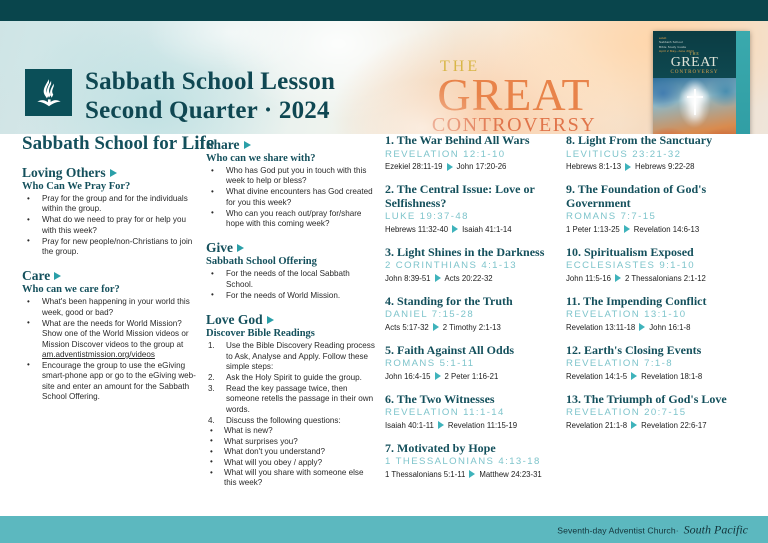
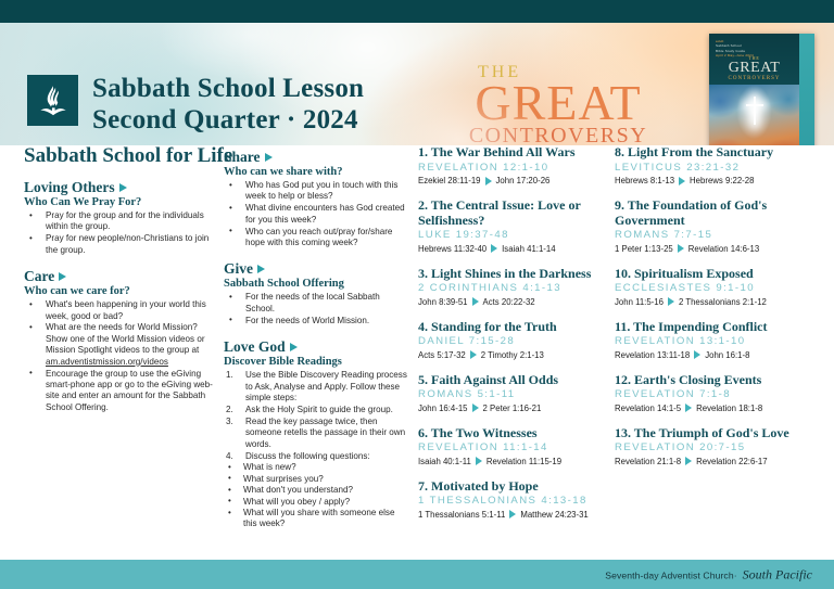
  Sabbath School for Lif
  Loving Others
  Who Can We Pray For?
  Pray for the group and for the individuals within the group.
- What do we need to pray for or help you with this week?
  Pray for new people/non-Christians to join the group.
  Care
  Who can we care for?
  What's been happening in your world this week, good or bad?
- What are the needs for World Mission? Show one of the World Mission videos or Mission Discover videos to the group at am.adventistmission.org/videos
+ What are the needs for World Mission? Show one of the World Mission videos or Mission Spotlight videos to the group at am.adventistmission.org/videos
  Encourage the group to use the eGiving smart-phone app or go to the eGiving web-site and enter an amount for the Sabbath School Offering.
  Share
  Who can we share with?
  Who has God put you in touch with this week to help or bless?
  What divine encounters has God created for you this week?
  Who can you reach out/pray for/share hope with this coming week?
  Give
  Sabbath School Offering
  For the needs of the local Sabbath School.
  For the needs of World Mission.
  Love God
  Discover Bible Readings
  Use the Bible Discovery Reading process to Ask, Analyse and Apply. Follow these simple steps:
  Ask the Holy Spirit to guide the group.
  Read the key passage twice, then someone retells the passage in their own words.
  Discuss the following questions:
  What is new?
  What surprises you?
  What don't you understand?
  What will you obey / apply?
  What will you share with someone else this week?
  1. The War Behind All Wars
  REVELATION 12:1-10
  Ezekiel 28:11-19
  John 17:20-26
  2. The Central Issue: Love or Selfishness?
  LUKE 19:37-48
  Hebrews 11:32-40
  Isaiah 41:1-14
  3. Light Shines in the Darkness
  2 CORINTHIANS 4:1-13
  John 8:39-51
  Acts 20:22-32
  4. Standing for the Truth
  DANIEL 7:15-28
  Acts 5:17-32
  2 Timothy 2:1-13
  5. Faith Against All Odds
  ROMANS 5:1-11
  John 16:4-15
  2 Peter 1:16-21
  6. The Two Witnesses
  REVELATION 11:1-14
  Isaiah 40:1-11
  Revelation 11:15-19
  7. Motivated by Hope
  1 THESSALONIANS 4:13-18
  1 Thessalonians 5:1-11
  Matthew 24:23-31
  8. Light From the Sanctuary
  LEVITICUS 23:21-32
  Hebrews 8:1-13
  Hebrews 9:22-28
  9. The Foundation of God's Government
  ROMANS 7:7-15
  1 Peter 1:13-25
  Revelation 14:6-13
  10. Spiritualism Exposed
  ECCLESIASTES 9:1-10
  John 11:5-16
  2 Thessalonians 2:1-12
  11. The Impending Conflict
  REVELATION 13:1-10
  Revelation 13:11-18
  John 16:1-8
  12. Earth's Closing Events
  REVELATION 7:1-8
  Revelation 14:1-5
  Revelation 18:1-8
  13. The Triumph of God's Love
  REVELATION 20:7-15
  Revelation 21:1-8
  Revelation 22:6-17
  Seventh-day Adventist Church·
  South Pacific
